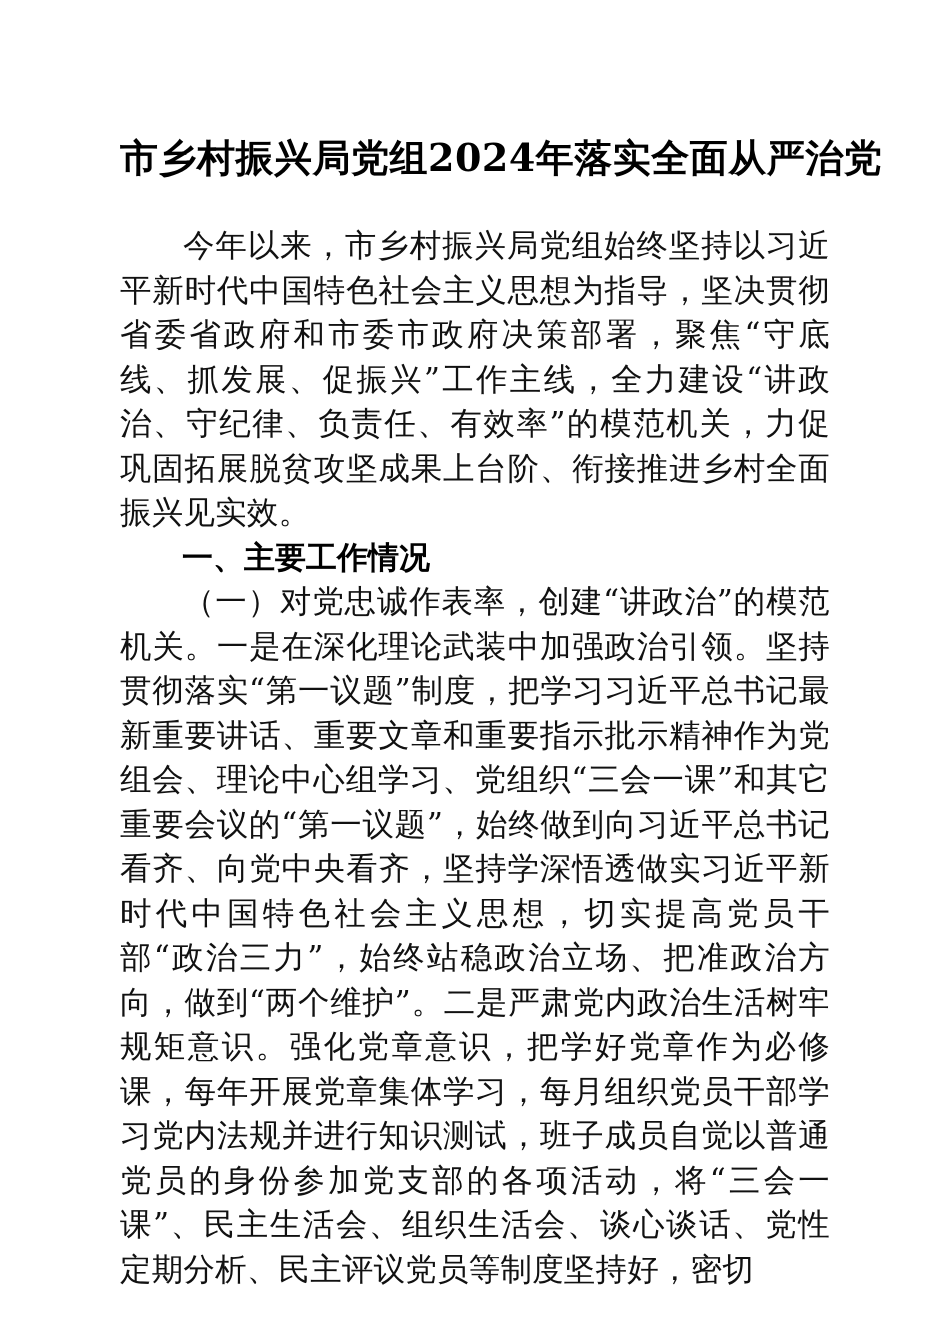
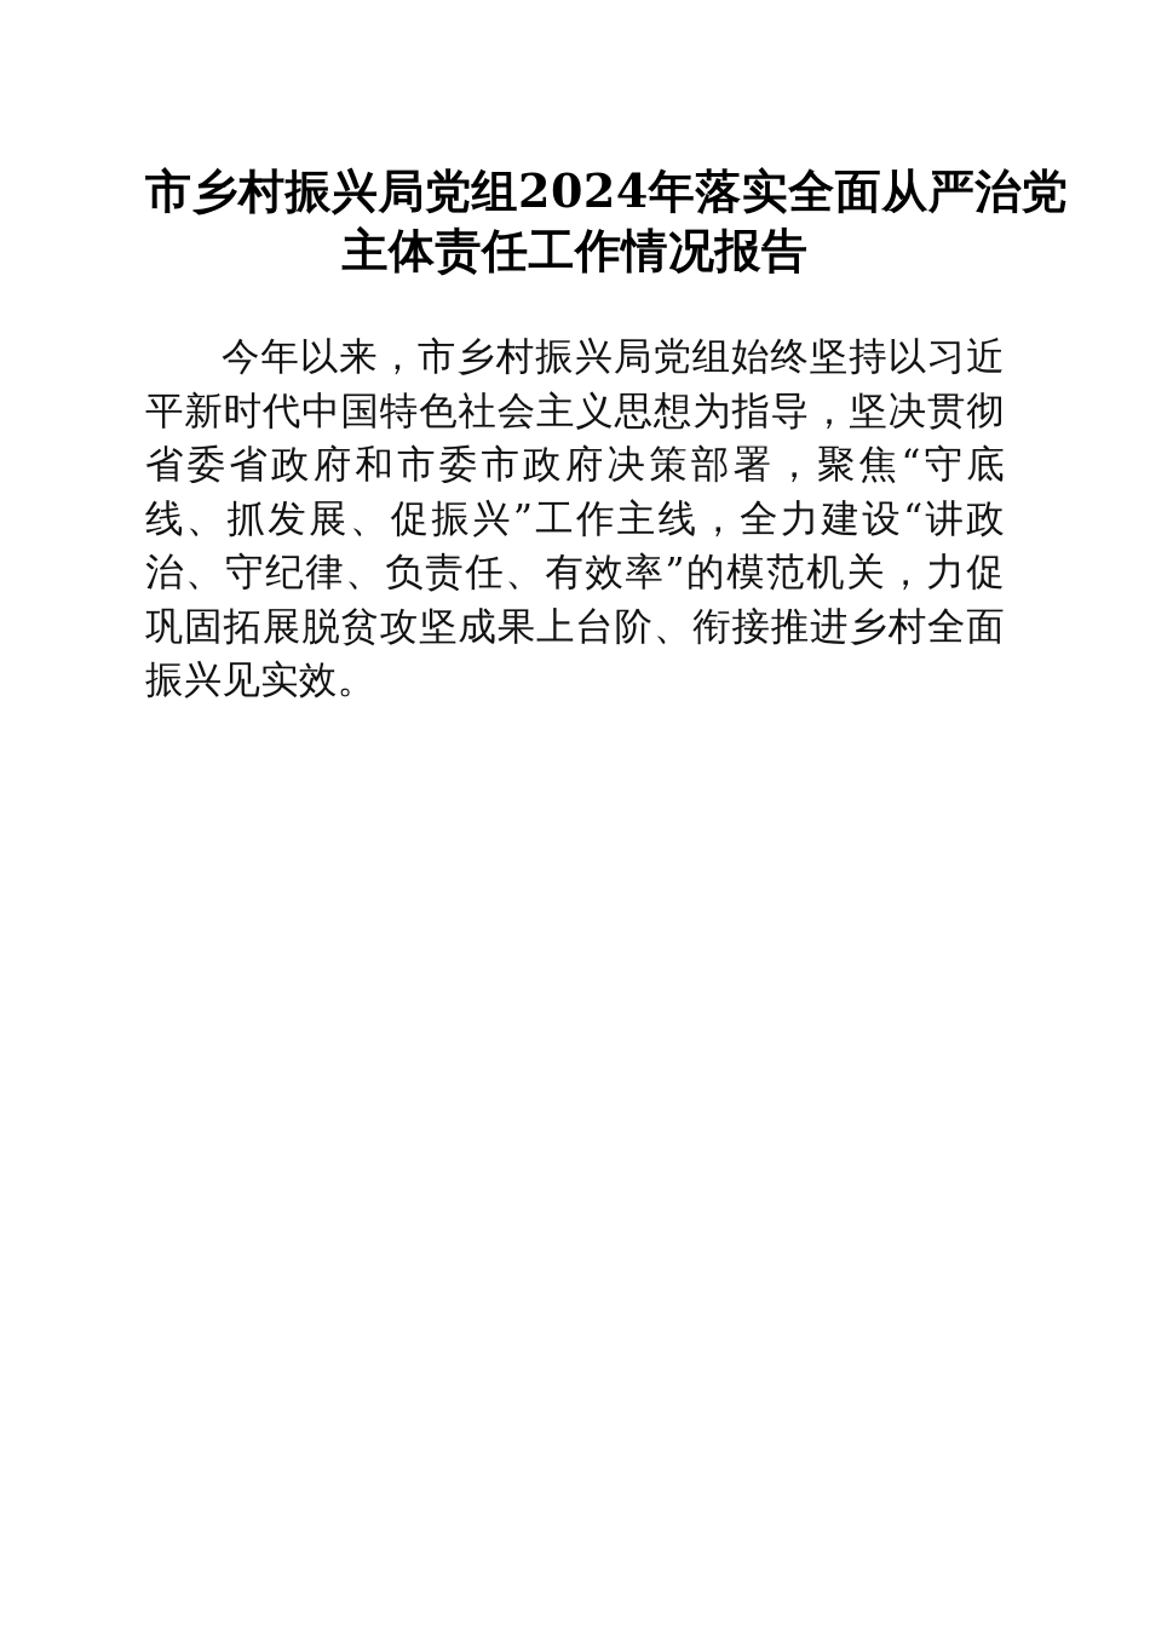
  市乡村振兴局党组2024年落实全面从严治党
+ 主体责任工作情况报告
  今年以来，市乡村振兴局党组始终坚持以习近平新时代中国特色社会主义思想为指导，坚决贯彻省委省政府和市委市政府决策部署，聚焦“守底线、抓发展、促振兴”工作主线，全力建设“讲政治、守纪律、负责任、有效率”的模范机关，力促巩固拓展脱贫攻坚成果上台阶、衔接推进乡村全面振兴见实效。
- 一、主要工作情况
- （一）对党忠诚作表率，创建“讲政治”的模范机关。一是在深化理论武装中加强政治引领。坚持贯彻落实“第一议题”制度，把学习习近平总书记最新重要讲话、重要文章和重要指示批示精神作为党组会、理论中心组学习、党组织“三会一课”和其它重要会议的“第一议题”，始终做到向习近平总书记看齐、向党中央看齐，坚持学深悟透做实习近平新时代中国特色社会主义思想，切实提高党员干部“政治三力”，始终站稳政治立场、把准政治方向，做到“两个维护”。二是严肃党内政治生活树牢规矩意识。强化党章意识，把学好党章作为必修课，每年开展党章集体学习，每月组织党员干部学习党内法规并进行知识测试，班子成员自觉以普通党员的身份参加党支部的各项活动，将“三会一课”、民主生活会、组织生活会、谈心谈话、党性定期分析、民主评议党员等制度坚持好，密切
